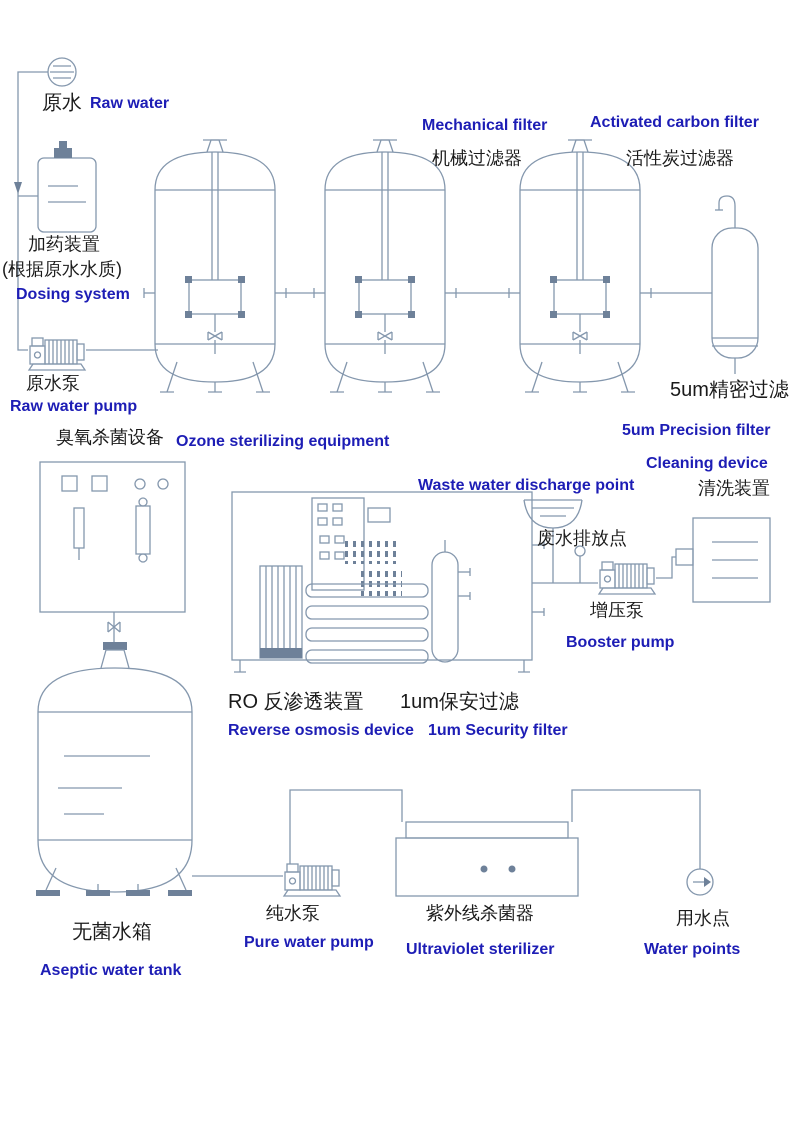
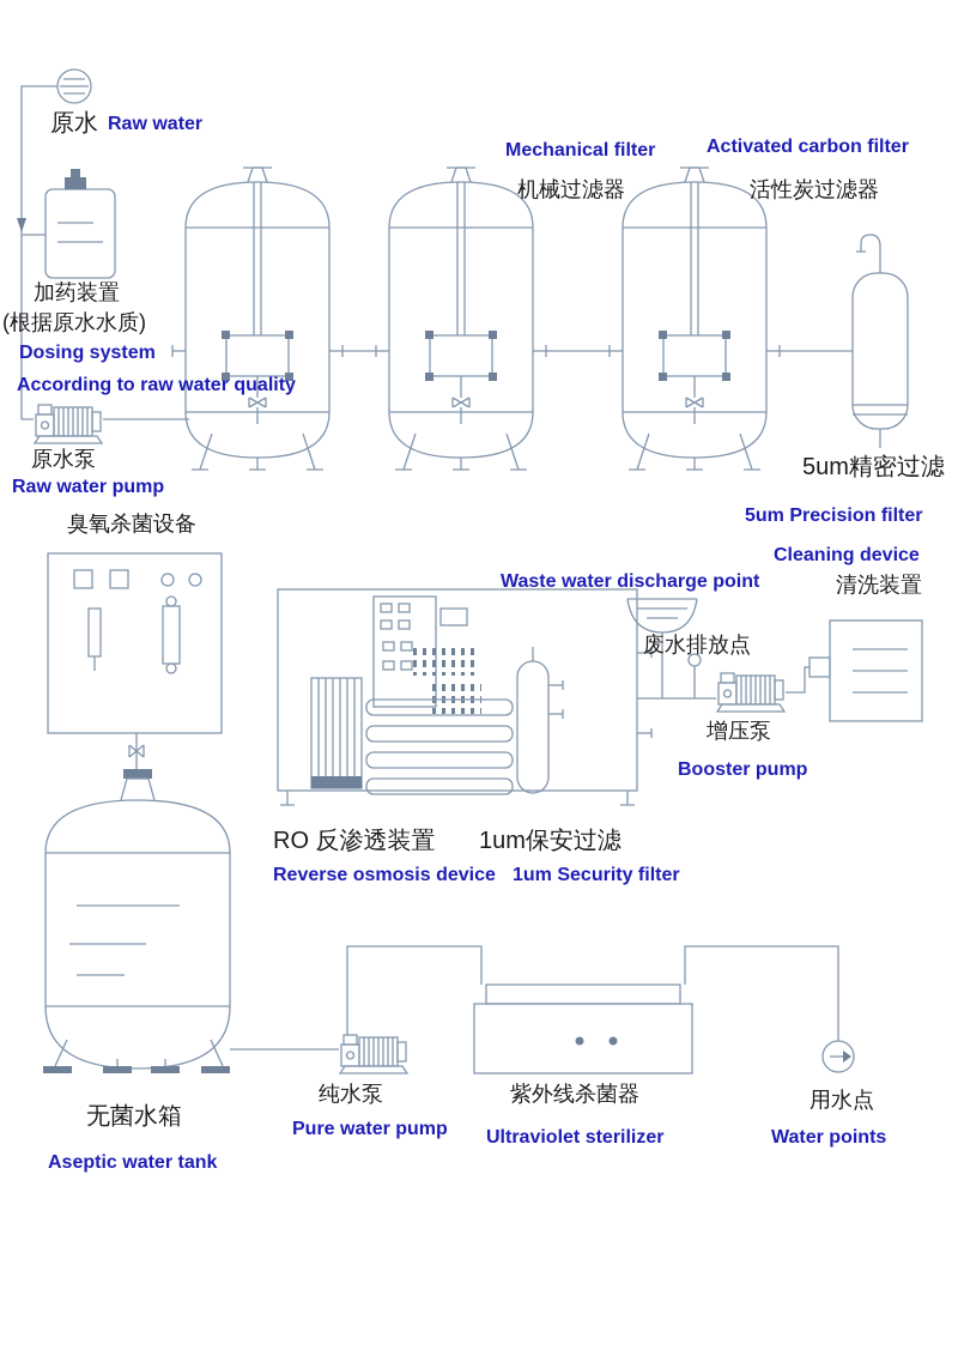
  原水
  Raw water
  加药装置
  (根据原水水质)
  Dosing system
+ According to raw water quality
  原水泵
  Raw water pump
  Mechanical filter
  机械过滤器
  Activated carbon filter
  活性炭过滤器
  5um精密过滤
  5um Precision filter
  臭氧杀菌设备
- Ozone sterilizing equipment
  Waste water discharge point
  废水排放点
  Cleaning device
  清洗装置
  增压泵
  Booster pump
  RO 反渗透装置
  1um保安过滤
  Reverse osmosis device
  1um Security filter
  无菌水箱
  Aseptic water tank
  纯水泵
  Pure water pump
  紫外线杀菌器
  Ultraviolet sterilizer
  用水点
  Water points
